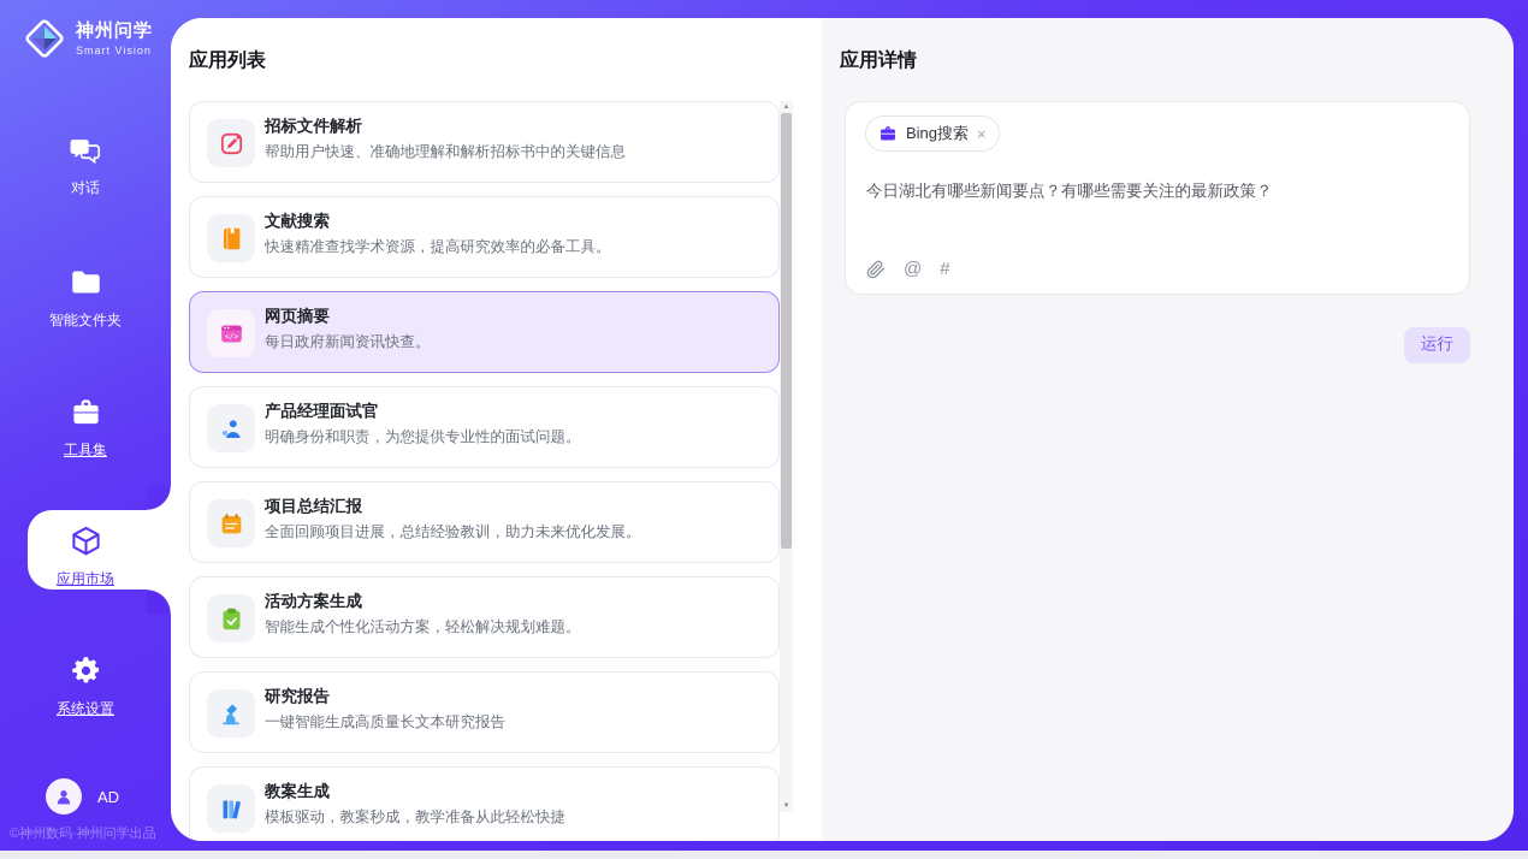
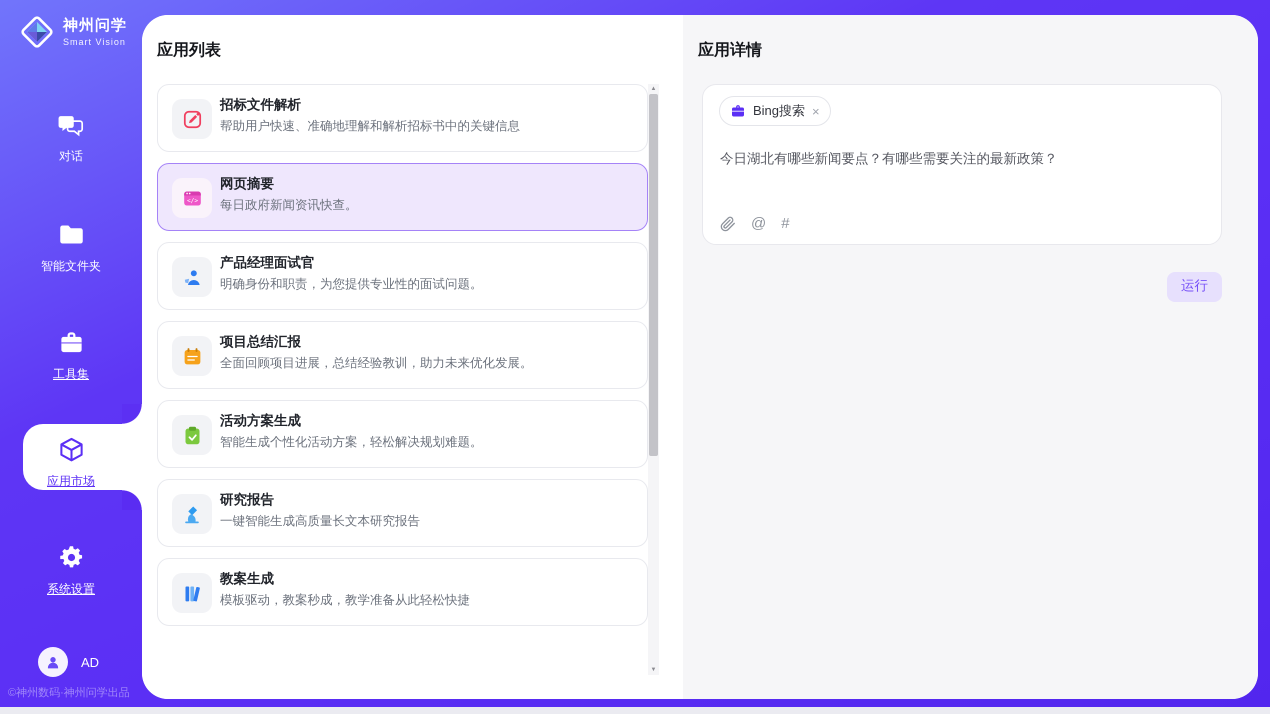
  神州问学
  Smart Vision
  对话
  智能文件夹
  工具集
  应用市场
  系统设置
  AD
  ©神州数码·神州问学出品
  应用列表
  招标文件解析
  帮助用户快速、准确地理解和解析招标书中的关键信息
- 文献搜索
- 快速精准查找学术资源，提高研究效率的必备工具。
  网页摘要
  每日政府新闻资讯快查。
  产品经理面试官
  明确身份和职责，为您提供专业性的面试问题。
  项目总结汇报
  全面回顾项目进展，总结经验教训，助力未来优化发展。
  活动方案生成
  智能生成个性化活动方案，轻松解决规划难题。
  研究报告
  一键智能生成高质量长文本研究报告
  教案生成
  模板驱动，教案秒成，教学准备从此轻松快捷
  应用详情
  Bing搜索
  ×
  今日湖北有哪些新闻要点？有哪些需要关注的最新政策？
  @
  #
  运行
